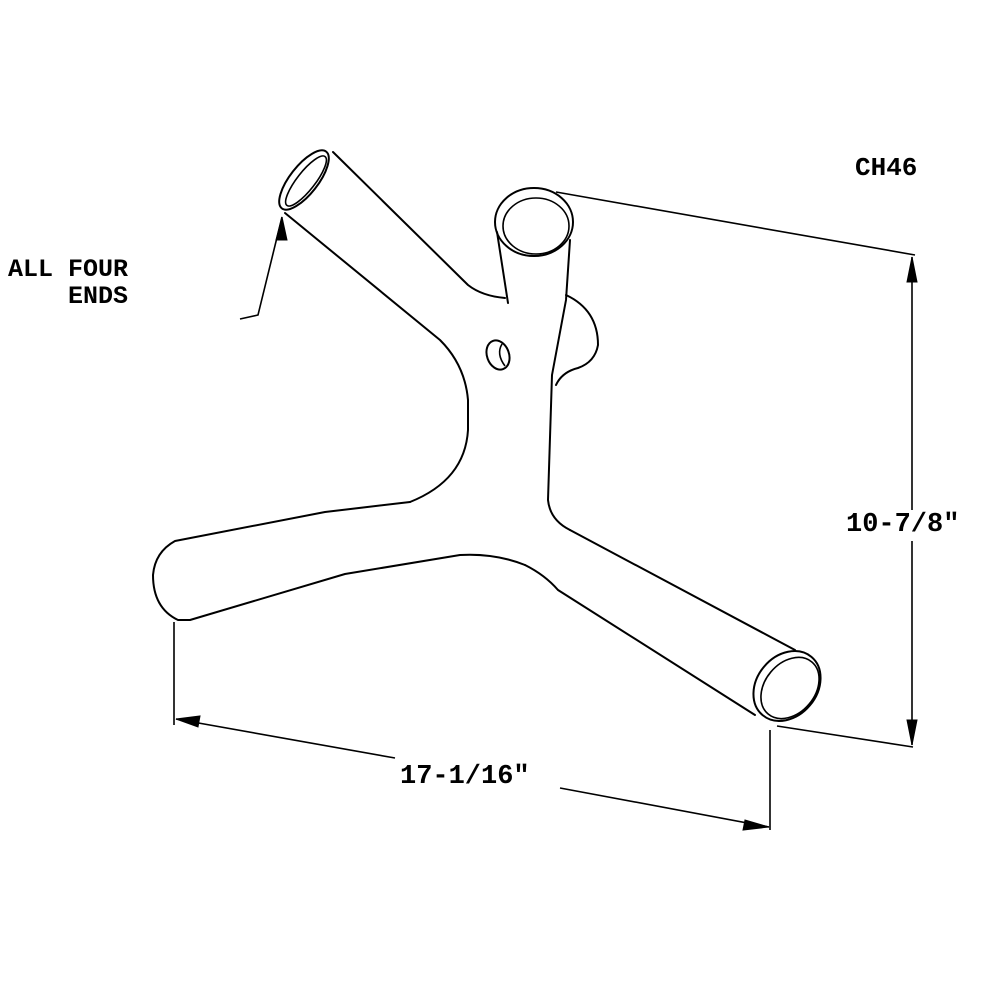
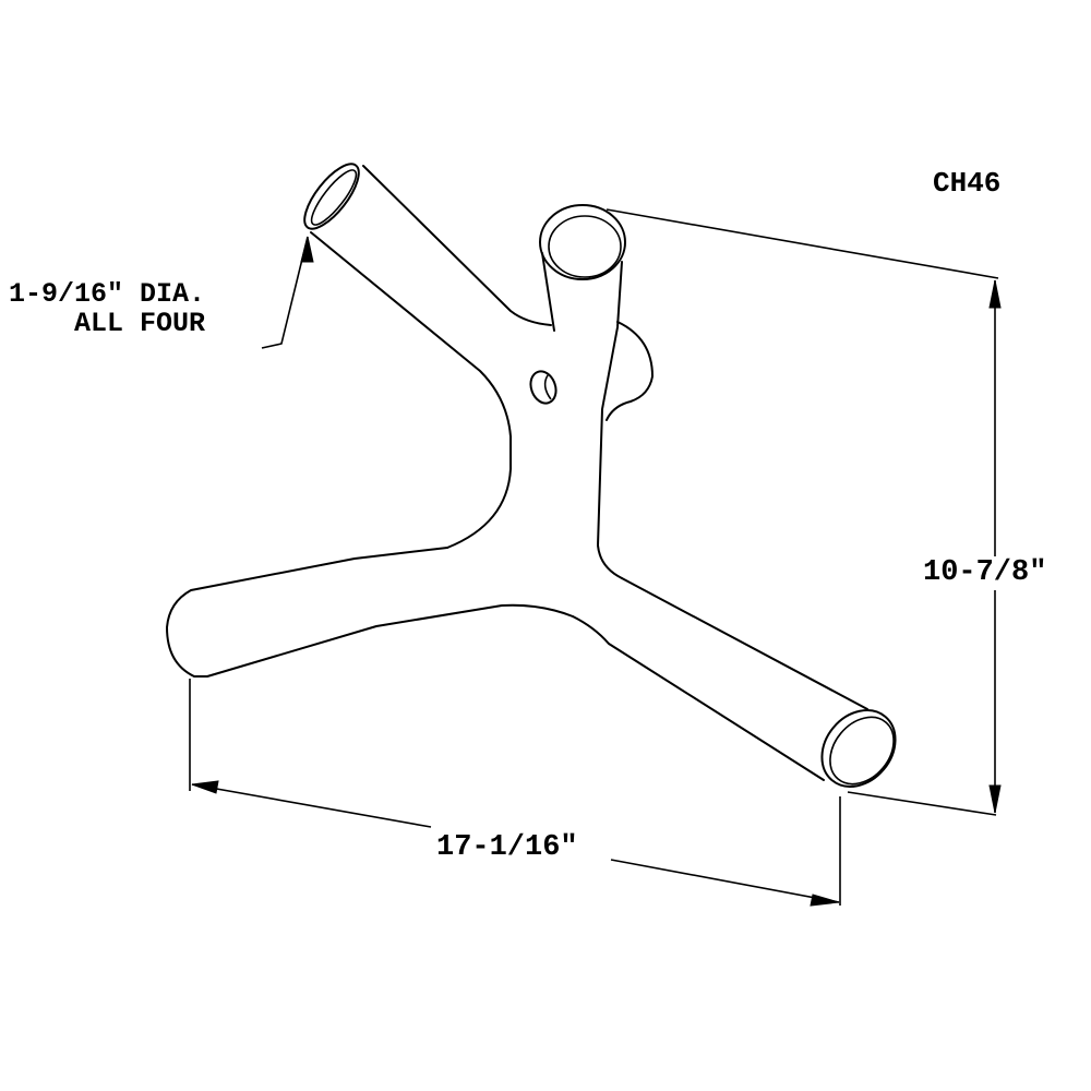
  CH46
+ 1-9/16" DIA.
  ALL FOUR
- ENDS
  10-7/8"
  17-1/16"
